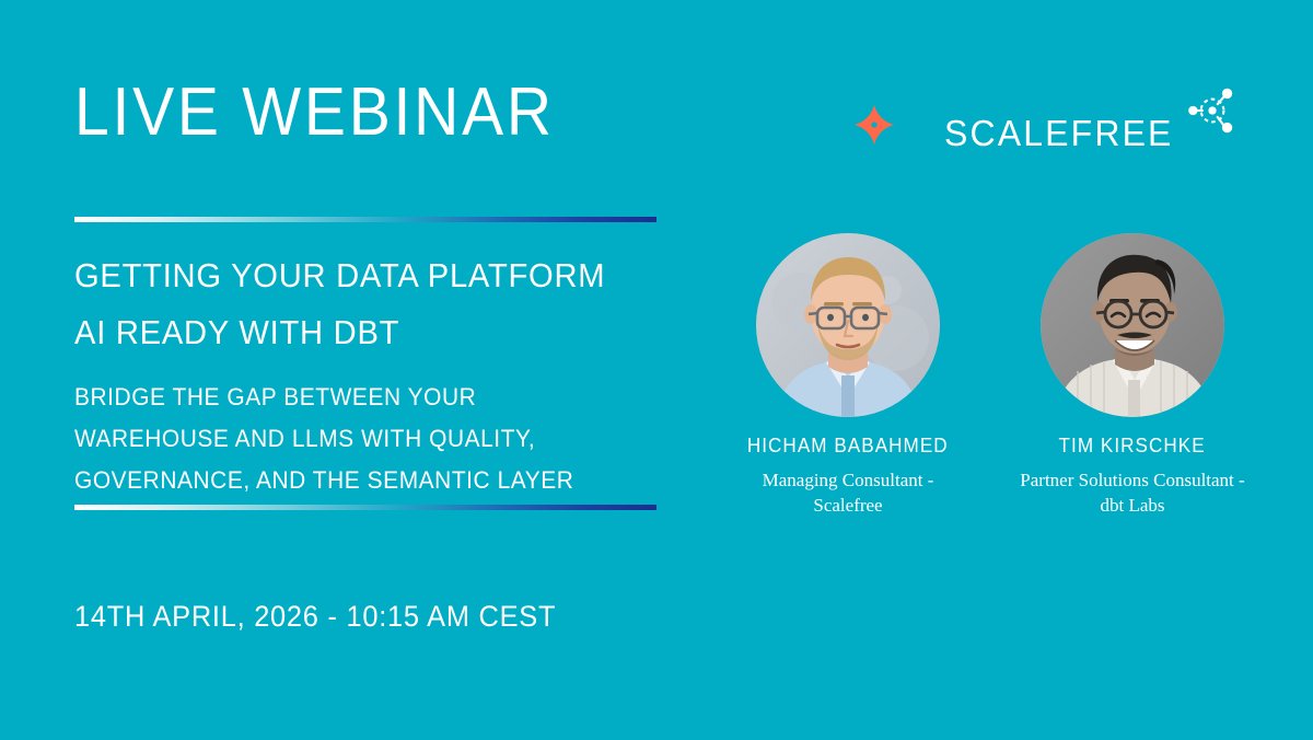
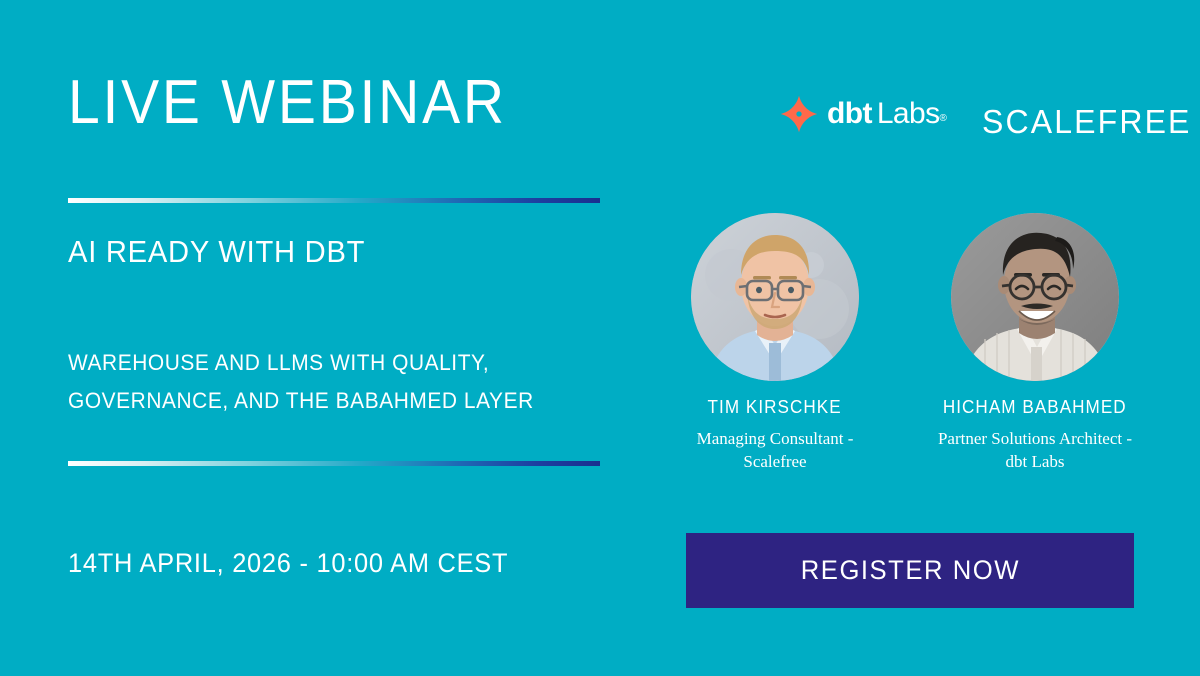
  LIVE WEBINAR
- GETTING YOUR DATA PLATFORM
  AI READY WITH DBT
- BRIDGE THE GAP BETWEEN YOUR
  WAREHOUSE AND LLMS WITH QUALITY,
- GOVERNANCE, AND THE SEMANTIC LAYER
+ GOVERNANCE, AND THE BABAHMED LAYER
- 14TH APRIL, 2026 - 10:15 AM CEST
+ 14TH APRIL, 2026 - 10:00 AM CEST
+ dbt Labs®
  SCALEFREE
- HICHAM BABAHMED
+ TIM KIRSCHKE
  Managing Consultant - Scalefree
- TIM KIRSCHKE
+ HICHAM BABAHMED
- Partner Solutions Consultant - dbt Labs
+ Partner Solutions Architect - dbt Labs
+ REGISTER NOW
